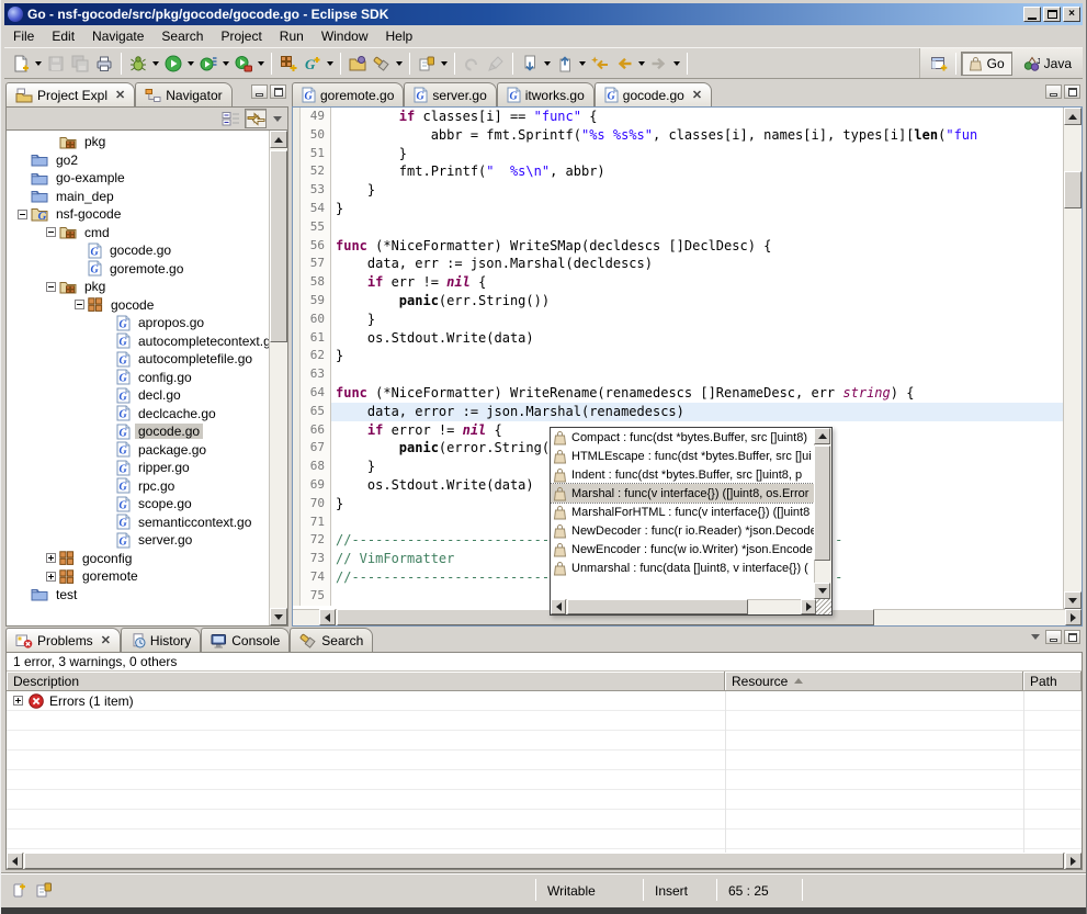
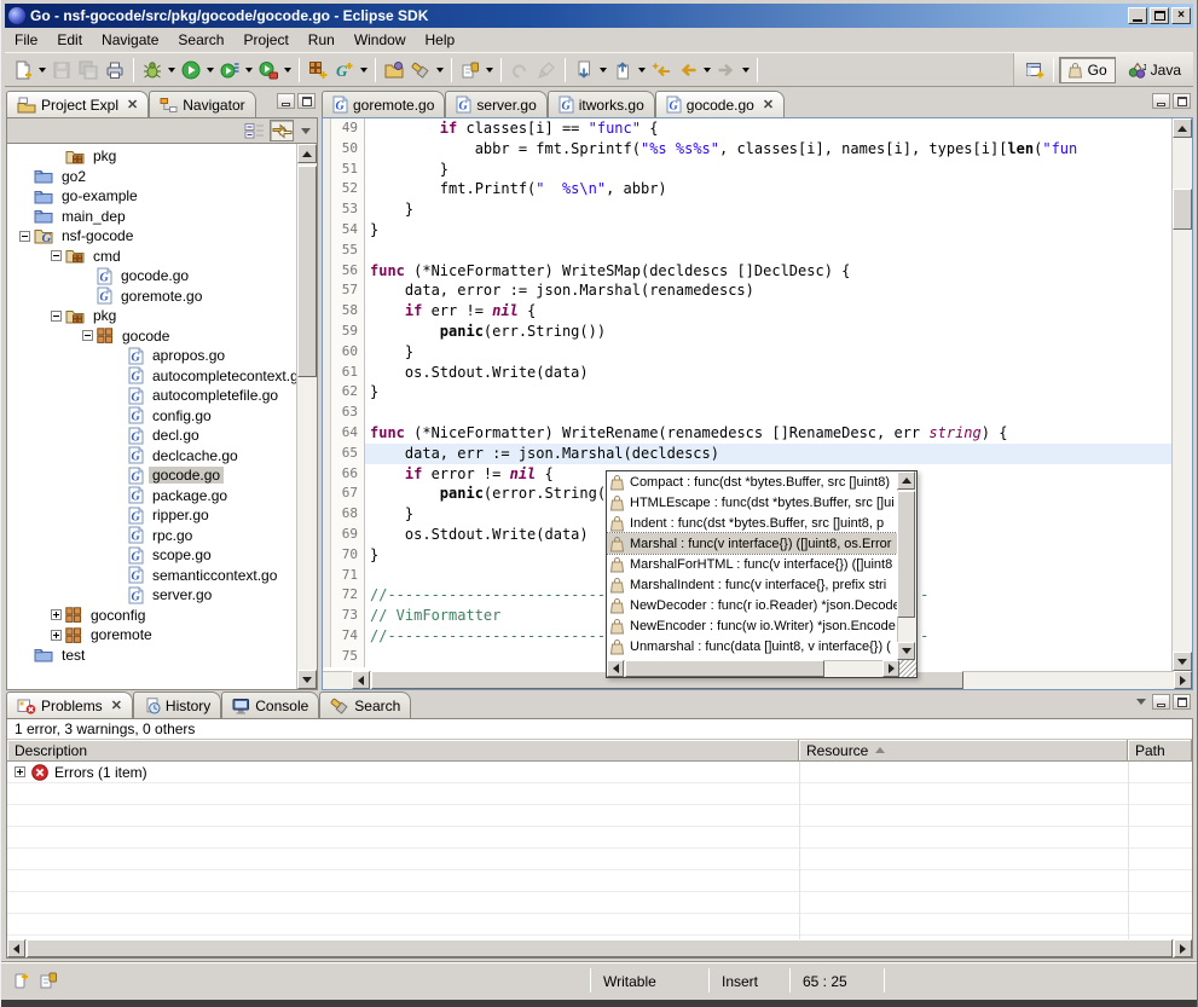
  Go - nsf-gocode/src/pkg/gocode/gocode.go - Eclipse SDK
  ×
  File
  Edit
  Navigate
  Search
  Project
  Run
  Window
  Help
  G
  Go
  Java
  Project Expl
  ✕
  Navigator
  pkg
  go2
  go-example
  main_dep
  G
  nsf-gocode
  cmd
  G
  gocode.go
  G
  goremote.go
  pkg
  gocode
  G
  apropos.go
  G
  autocompletecontext.g
  G
  autocompletefile.go
  G
  config.go
  G
  decl.go
  G
  declcache.go
  G
  gocode.go
  G
  package.go
  G
  ripper.go
  G
  rpc.go
  G
  scope.go
  G
  semanticcontext.go
  G
  server.go
  goconfig
  goremote
  test
  G
  goremote.go
  G
  server.go
  G
  itworks.go
  G
  gocode.go
  ✕
  49
  if classes[i] == "func" {
  50
  abbr = fmt.Sprintf("%s %s%s", classes[i], names[i], types[i][len("fun
  51
  }
  52
  fmt.Printf(" %s\n", abbr)
  53
  }
  54
  }
  55
  56
  func (*NiceFormatter) WriteSMap(decldescs []DeclDesc) {
  57
- data, err := json.Marshal(decldescs)
+ data, error := json.Marshal(renamedescs)
  58
  if err != nil {
  59
  panic(err.String())
  60
  }
  61
  os.Stdout.Write(data)
  62
  }
  63
  64
  func (*NiceFormatter) WriteRename(renamedescs []RenameDesc, err string) {
  65
- data, error := json.Marshal(renamedescs)
+ data, err := json.Marshal(decldescs)
  66
  if error != nil {
  67
  panic(error.String(
  68
  }
  69
  os.Stdout.Write(data)
  70
  }
  71
  72
  73
  // VimFormatter
  74
  75
  Compact : func(dst *bytes.Buffer, src []uint8)
  HTMLEscape : func(dst *bytes.Buffer, src []ui
  Indent : func(dst *bytes.Buffer, src []uint8, p
  Marshal : func(v interface{}) ([]uint8, os.Error
  MarshalForHTML : func(v interface{}) ([]uint8
+ MarshalIndent : func(v interface{}, prefix stri
  NewDecoder : func(r io.Reader) *json.Decod
  NewEncoder : func(w io.Writer) *json.Encode
  Unmarshal : func(data []uint8, v interface{}) (
  Problems
  ✕
  History
  Console
  Search
  1 error, 3 warnings, 0 others
  Description
  Resource
  Path
  Errors (1 item)
  Writable
  Insert
  65 : 25
